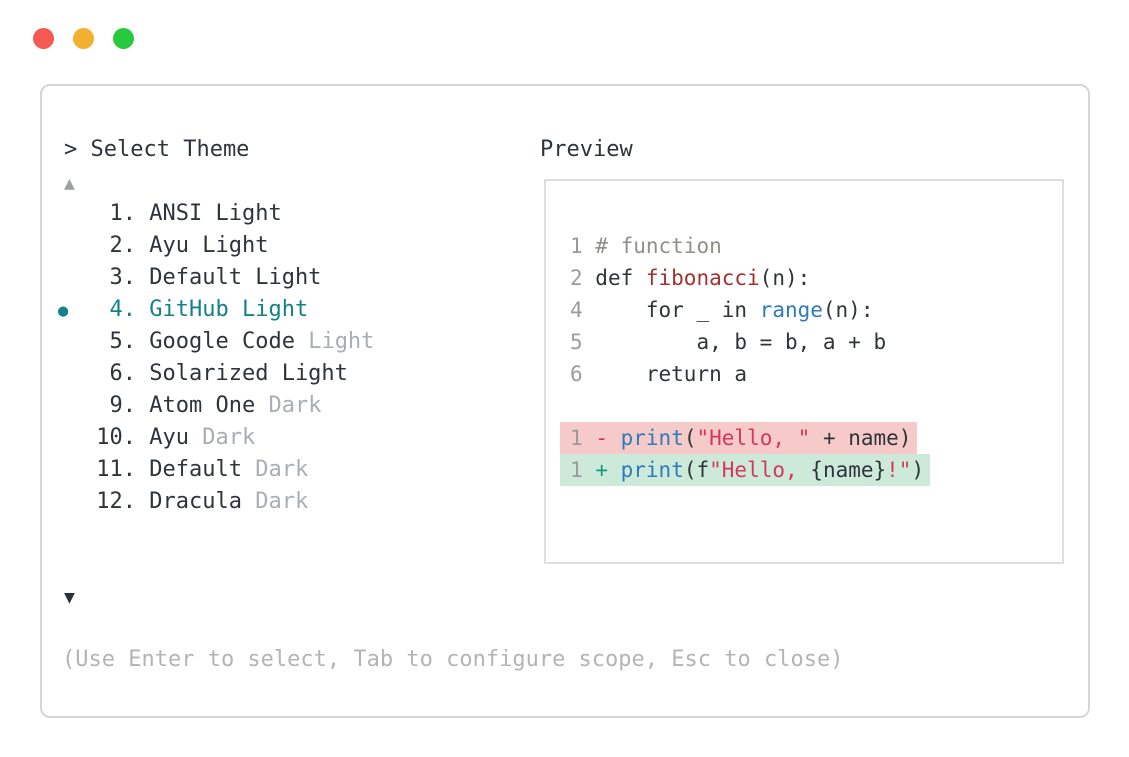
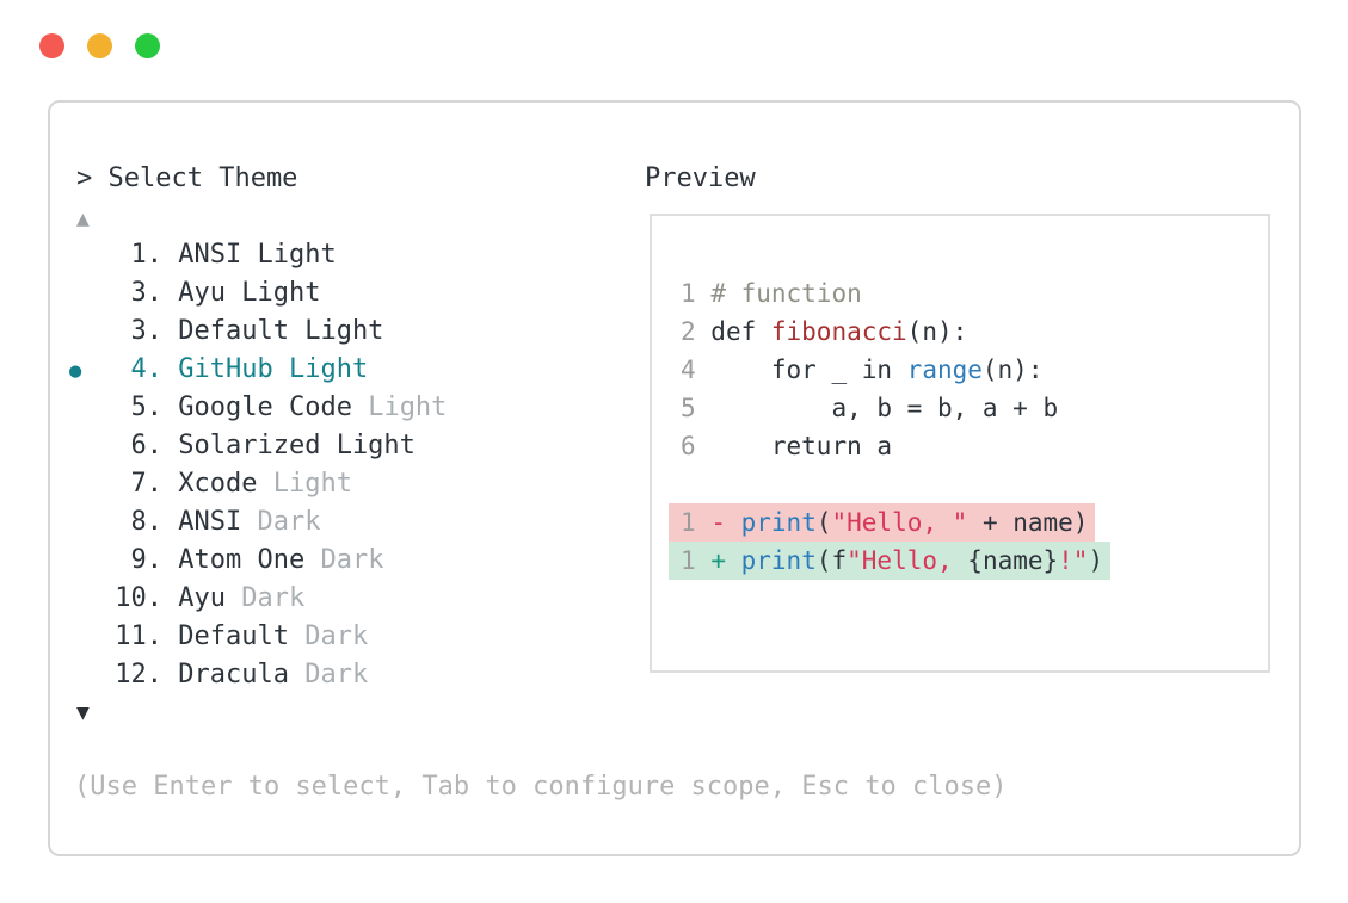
  > Select Theme
  Preview
  ▲
  1. ANSI Light
- 2. Ayu Light
+ 3. Ayu Light
  3. Default Light
  ● 4. GitHub Light
  5. Google Code Light
  6. Solarized Light
+ 7. Xcode Light
+ 8. ANSI Dark
  9. Atom One Dark
  10. Ayu Dark
  11. Default Dark
  12. Dracula Dark
  ▼
  (Use Enter to select, Tab to configure scope, Esc to close)
  1 # function
  2 def fibonacci(n):
  4 for _ in range(n):
  5 a, b = b, a + b
  6 return a
  1 - print("Hello, " + name)
  1 + print(f"Hello, {name}!")
